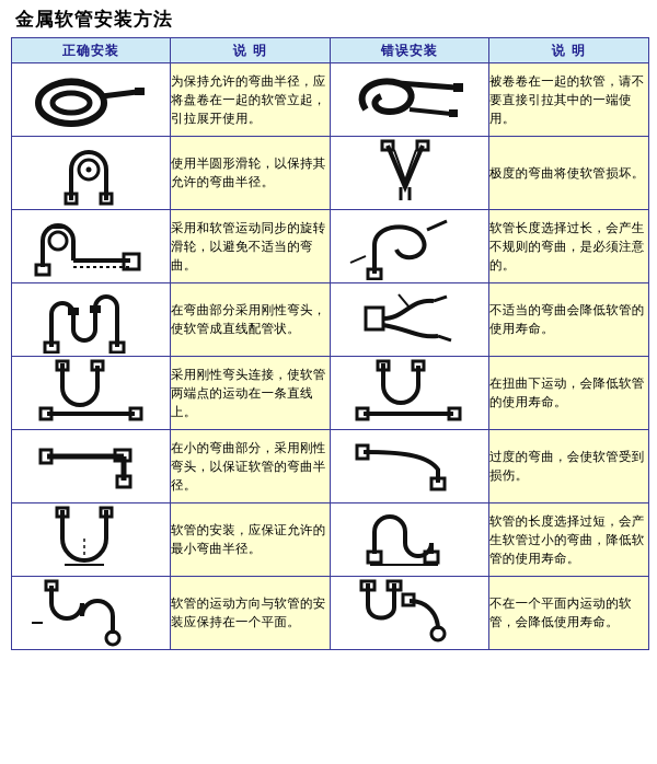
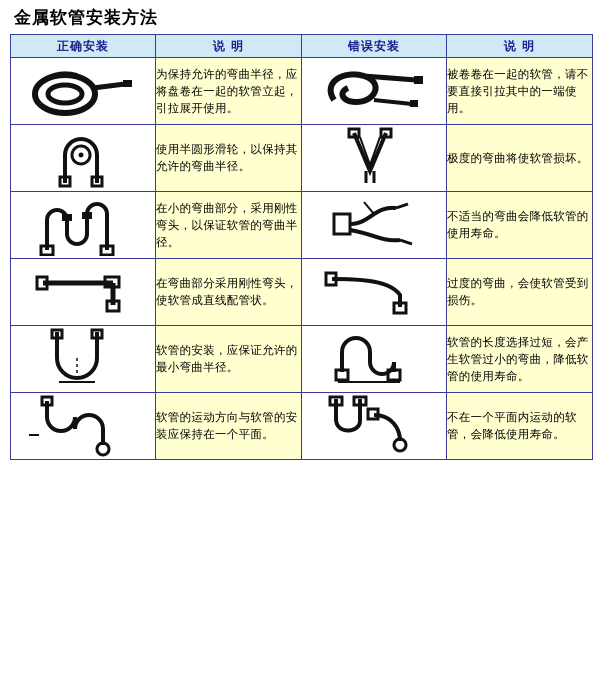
  金属软管安装方法
  正确安装	说 明	错误安装	说 明
  	为保持允许的弯曲半径，应将盘卷在一起的软管立起，引拉展开使用。		被卷卷在一起的软管，请不要直接引拉其中的一端使用。
  	使用半圆形滑轮，以保持其允许的弯曲半径。		极度的弯曲将使软管损坏。
- 	采用和软管运动同步的旋转滑轮，以避免不适当的弯曲。		软管长度选择过长，会产生不规则的弯曲，是必须注意的。
- 	在弯曲部分采用刚性弯头，使软管成直线配管状。		不适当的弯曲会降低软管的使用寿命。
+ 	在小的弯曲部分，采用刚性弯头，以保证软管的弯曲半径。		不适当的弯曲会降低软管的使用寿命。
- 	采用刚性弯头连接，使软管两端点的运动在一条直线上。		在扭曲下运动，会降低软管的使用寿命。
- 	在小的弯曲部分，采用刚性弯头，以保证软管的弯曲半径。		过度的弯曲，会使软管受到损伤。
+ 	在弯曲部分采用刚性弯头，使软管成直线配管状。		过度的弯曲，会使软管受到损伤。
  	软管的安装，应保证允许的最小弯曲半径。		软管的长度选择过短，会产生软管过小的弯曲，降低软管的使用寿命。
  	软管的运动方向与软管的安装应保持在一个平面。		不在一个平面内运动的软管，会降低使用寿命。
